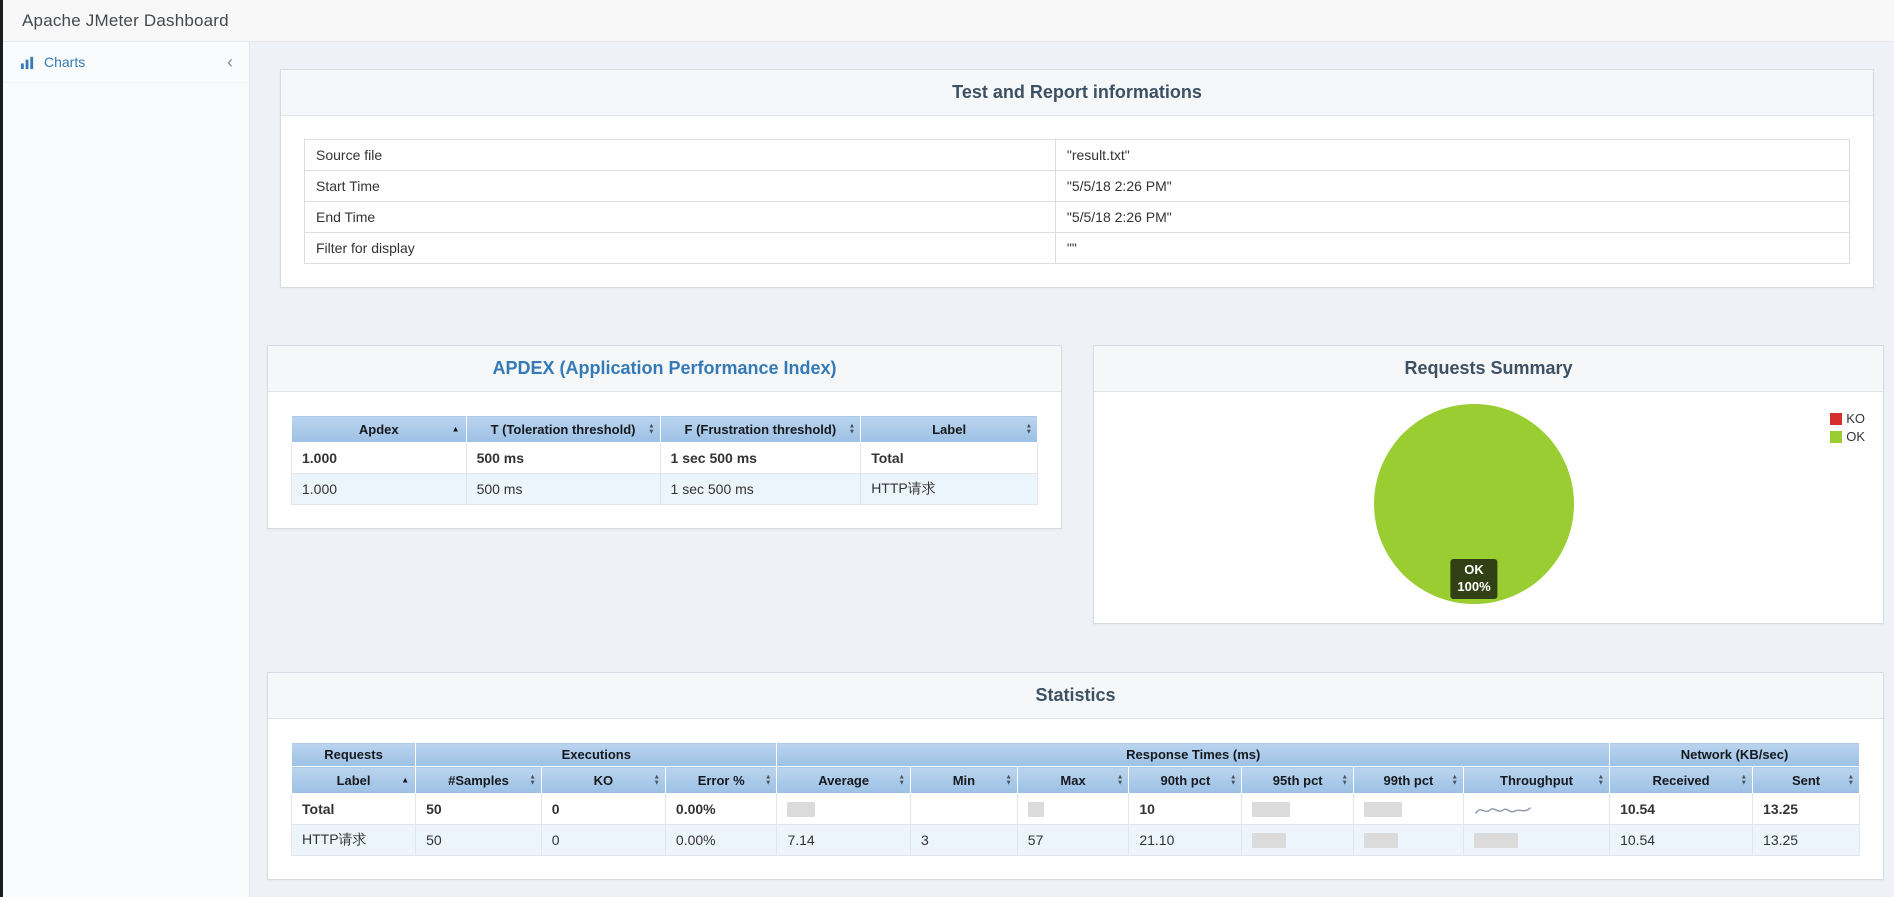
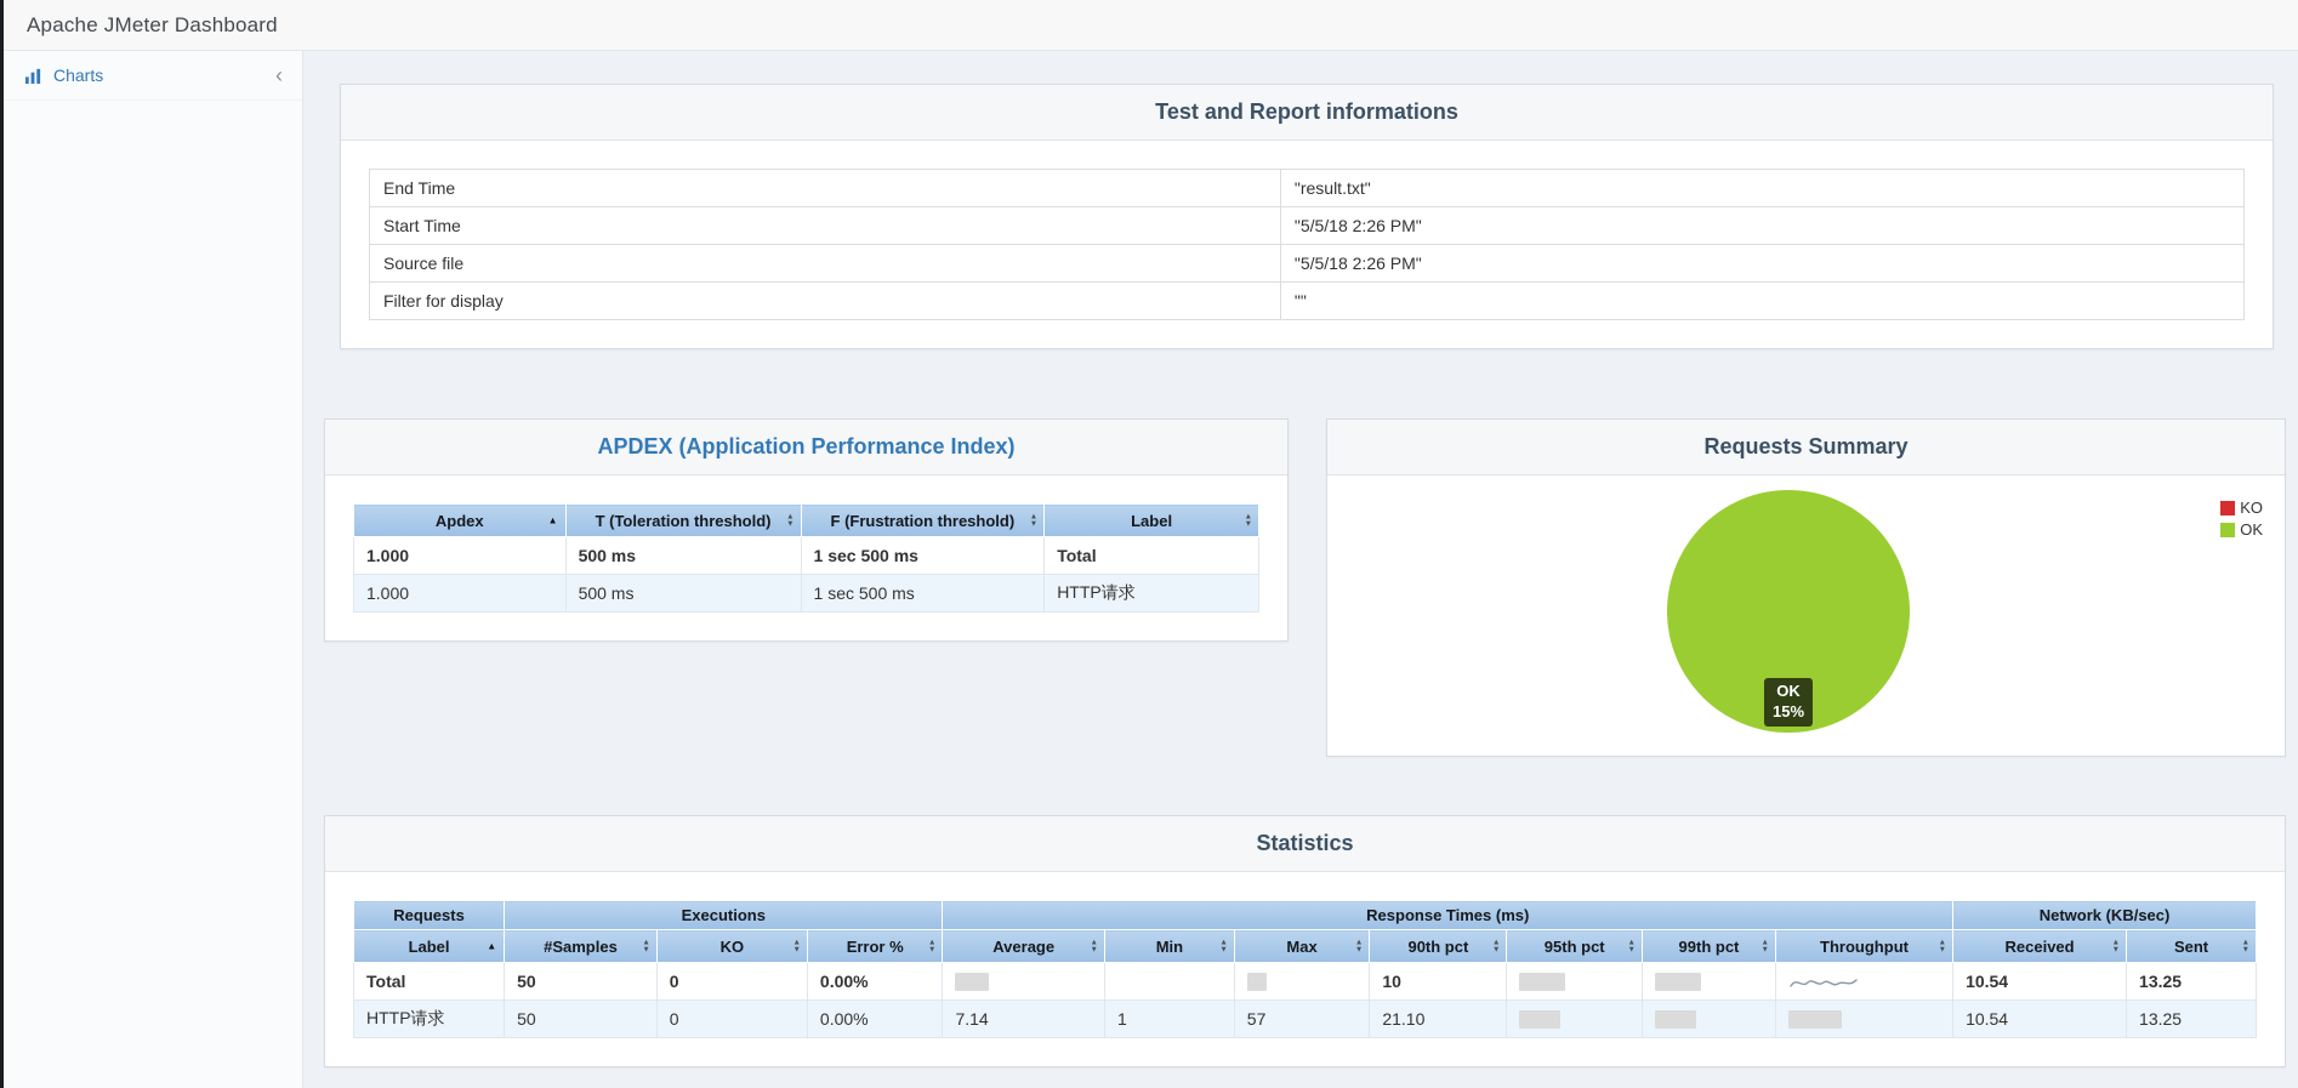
  Apache JMeter Dashboard
  Charts
  ‹
  Test and Report informations
- Source file	"result.txt"
+ End Time	"result.txt"
  Start Time	"5/5/18 2:26 PM"
- End Time	"5/5/18 2:26 PM"
+ Source file	"5/5/18 2:26 PM"
  Filter for display	""
  APDEX (Application Performance Index)
  Apdex ▲	T (Toleration threshold)	F (Frustration threshold)	Label
  1.000	500 ms	1 sec 500 ms	Total
  1.000	500 ms	1 sec 500 ms	HTTP请求
  Requests Summary
  KO
  OK
  OK
- 100%
+ 15%
  Statistics
  Requests	Executions	Response Times (ms)	Network (KB/sec)
  Label ▲	#Samples	KO	Error %	Average	Min	Max	90th pct	95th pct	99th pct	Throughput	Received	Sent
  Total	50	0	0.00%				10				10.54	13.25
- HTTP请求	50	0	0.00%	7.14	3	57	21.10				10.54	13.25
+ HTTP请求	50	0	0.00%	7.14	1	57	21.10				10.54	13.25
